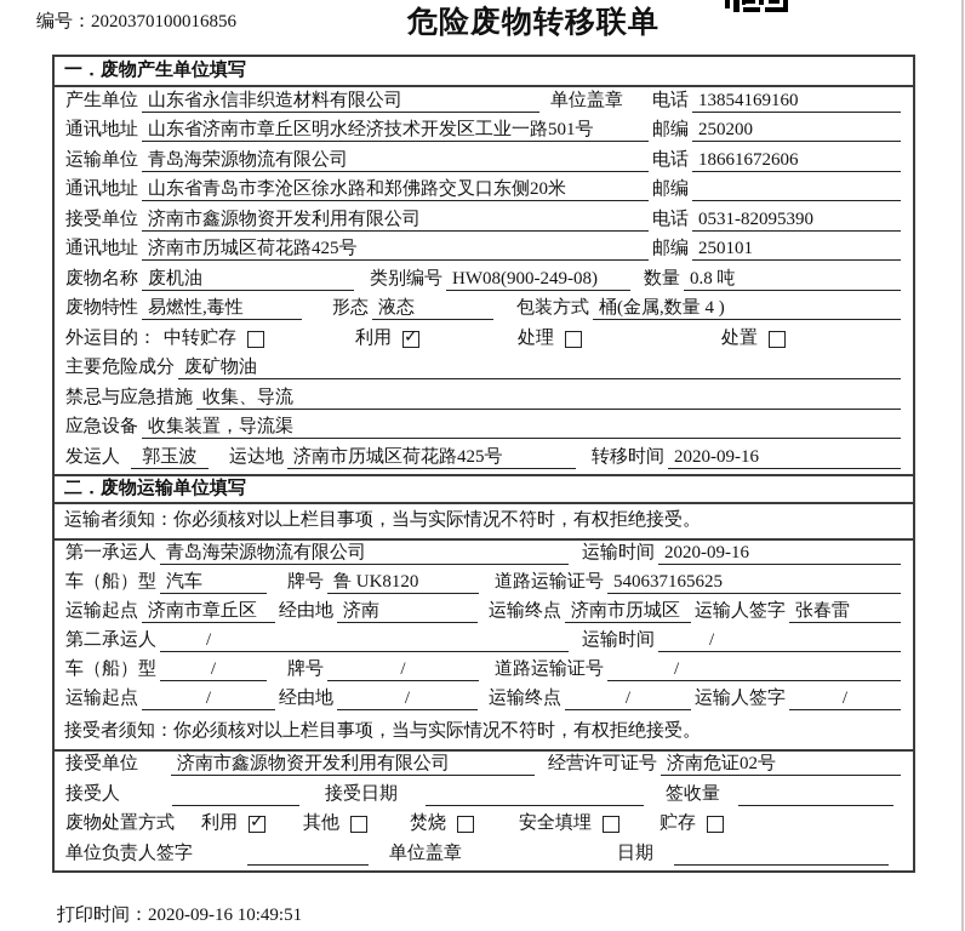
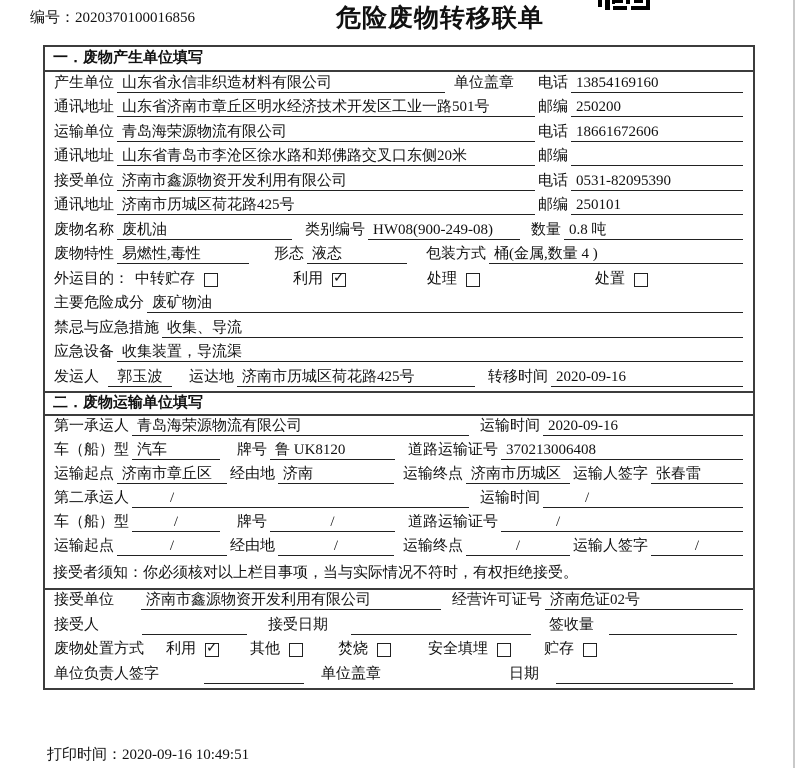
  编号：2020370100016856
  危险废物转移联单
  一．废物产生单位填写
  产生单位
  山东省永信非织造材料有限公司
  单位盖章
  电话
  13854169160
  通讯地址
  山东省济南市章丘区明水经济技术开发区工业一路501号
  邮编
  250200
  运输单位
  青岛海荣源物流有限公司
  电话
  18661672606
  通讯地址
  山东省青岛市李沧区徐水路和郑佛路交叉口东侧20米
  邮编
  接受单位
  济南市鑫源物资开发利用有限公司
  电话
  0531-82095390
  通讯地址
  济南市历城区荷花路425号
  邮编
  250101
  废物名称
  废机油
  类别编号
  HW08(900-249-08)
  数量
  0.8 吨
  废物特性
  易燃性,毒性
  形态
  液态
  包装方式
  桶(金属,数量 4 )
  外运目的：
  中转贮存
  利用
  处理
  处置
  主要危险成分
  废矿物油
  禁忌与应急措施
  收集、导流
  应急设备
  收集装置，导流渠
  发运人
  郭玉波
  运达地
  济南市历城区荷花路425号
  转移时间
  2020-09-16
  二．废物运输单位填写
- 运输者须知：你必须核对以上栏目事项，当与实际情况不符时，有权拒绝接受。
  第一承运人
  青岛海荣源物流有限公司
  运输时间
  2020-09-16
  车（船）型
  汽车
  牌号
  鲁 UK8120
  道路运输证号
- 540637165625
+ 370213006408
  运输起点
  济南市章丘区
  经由地
  济南
  运输终点
  济南市历城区
  运输人签字
  张春雷
  第二承运人
  /
  运输时间
  /
  车（船）型
  /
  牌号
  /
  道路运输证号
  /
  运输起点
  /
  经由地
  /
  运输终点
  /
  运输人签字
  /
  接受者须知：你必须核对以上栏目事项，当与实际情况不符时，有权拒绝接受。
  接受单位
  济南市鑫源物资开发利用有限公司
  经营许可证号
  济南危证02号
  接受人
  接受日期
  签收量
  废物处置方式
  利用
  其他
  焚烧
  安全填埋
  贮存
  单位负责人签字
  单位盖章
  日期
  打印时间：2020-09-16 10:49:51
